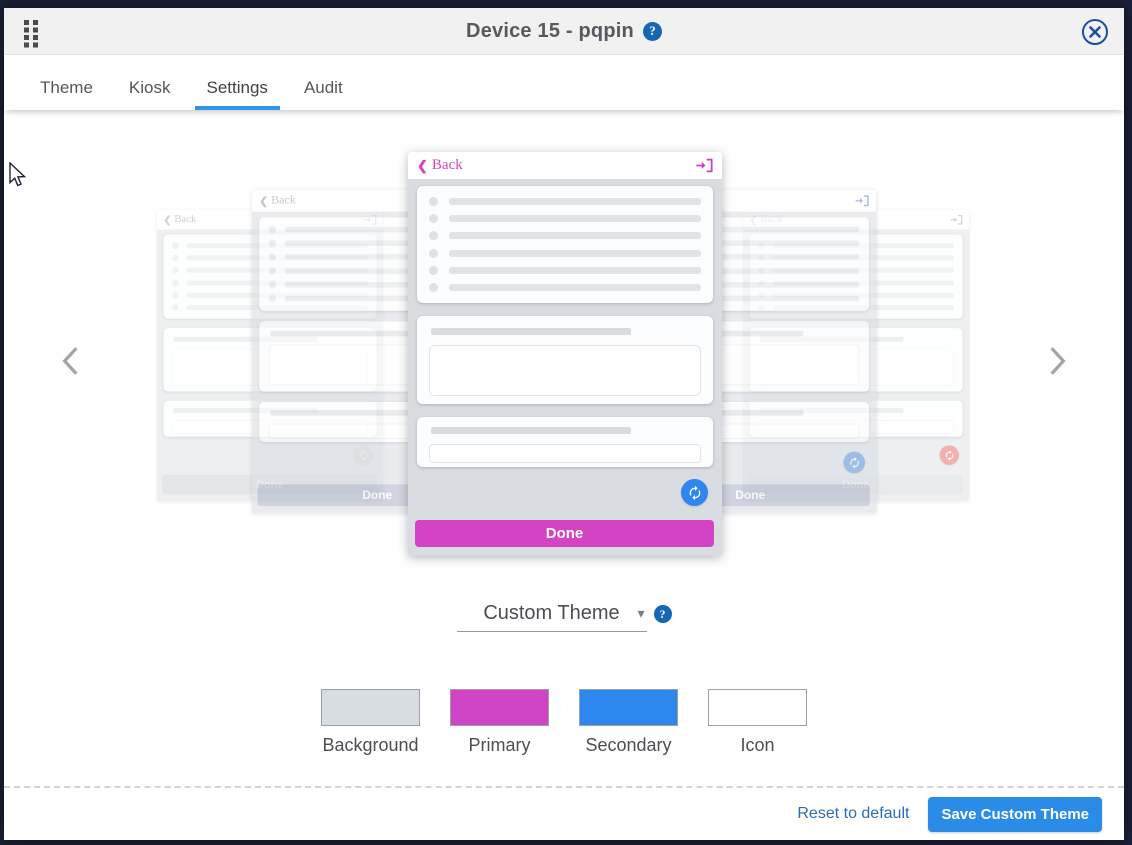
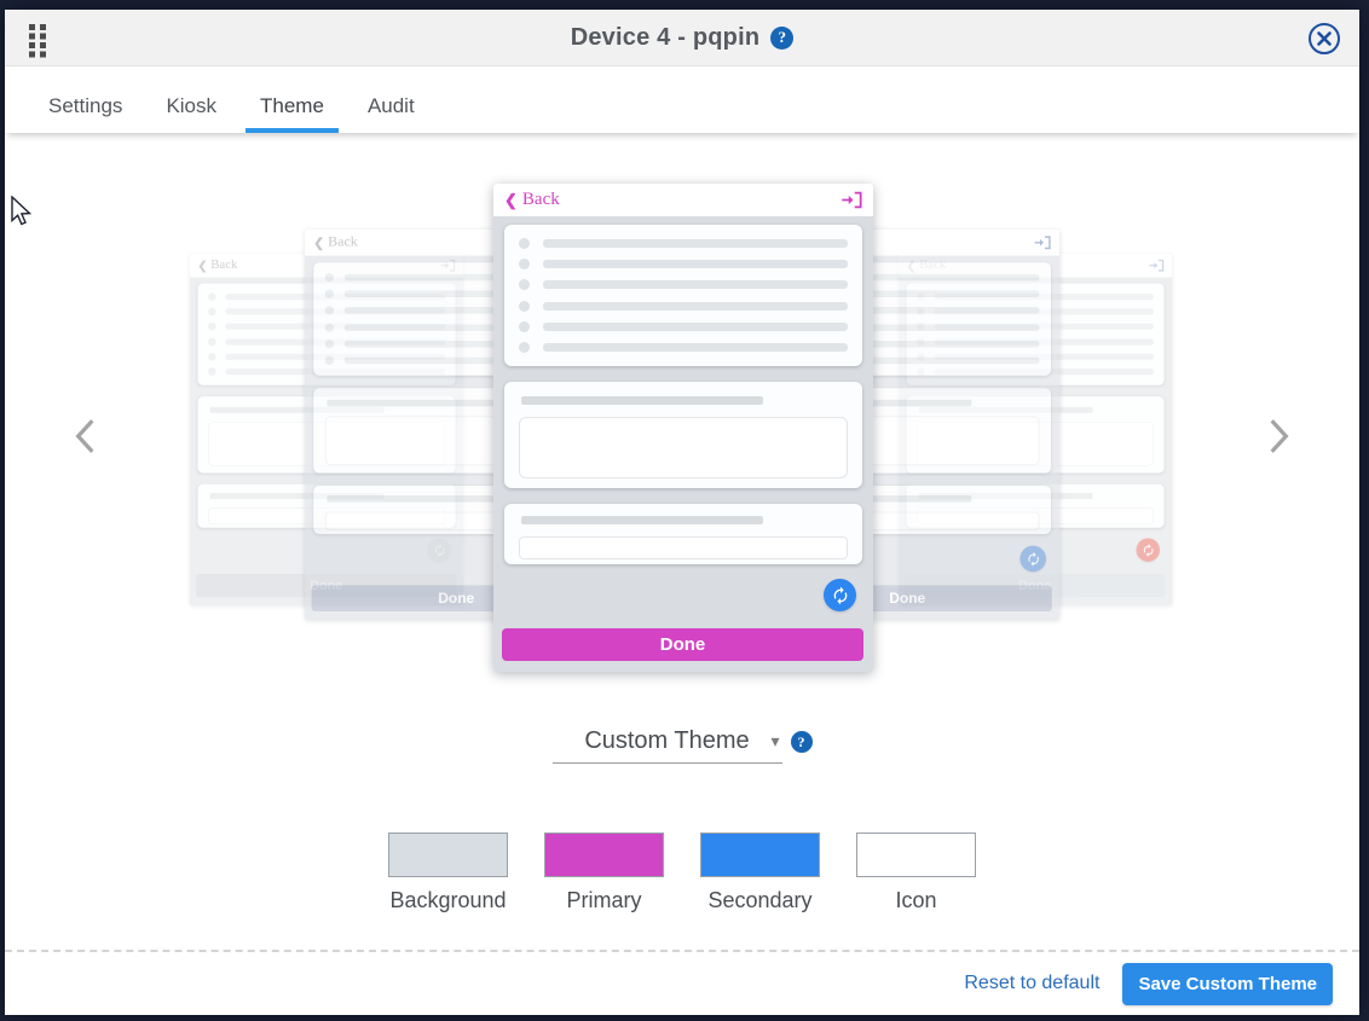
- Device 15 - pqpin
+ Device 4 - pqpin
  ?
- Theme
+ Settings
  Kiosk
- Settings
+ Theme
  Audit
  ❮
  Back
  Done
  ❮
  Back
  Done
  ❮
  Back
  Done
  Done
  ❮
  Back
  Done
  Custom Theme
  ▾
  ?
  Background
  Primary
  Secondary
  Icon
  Reset to default
  Save Custom Theme
